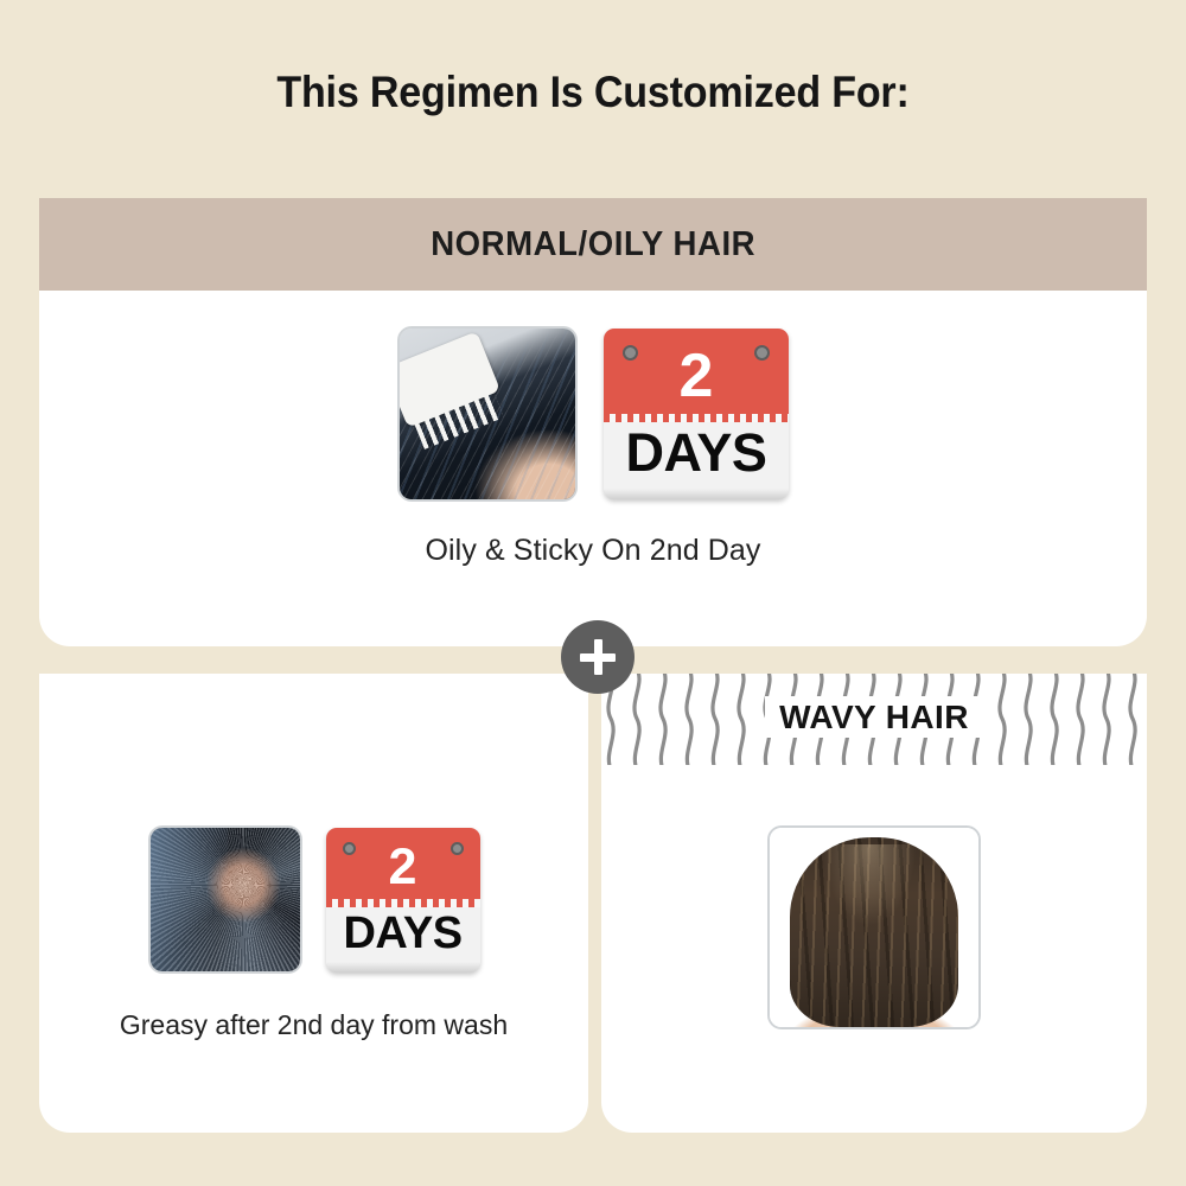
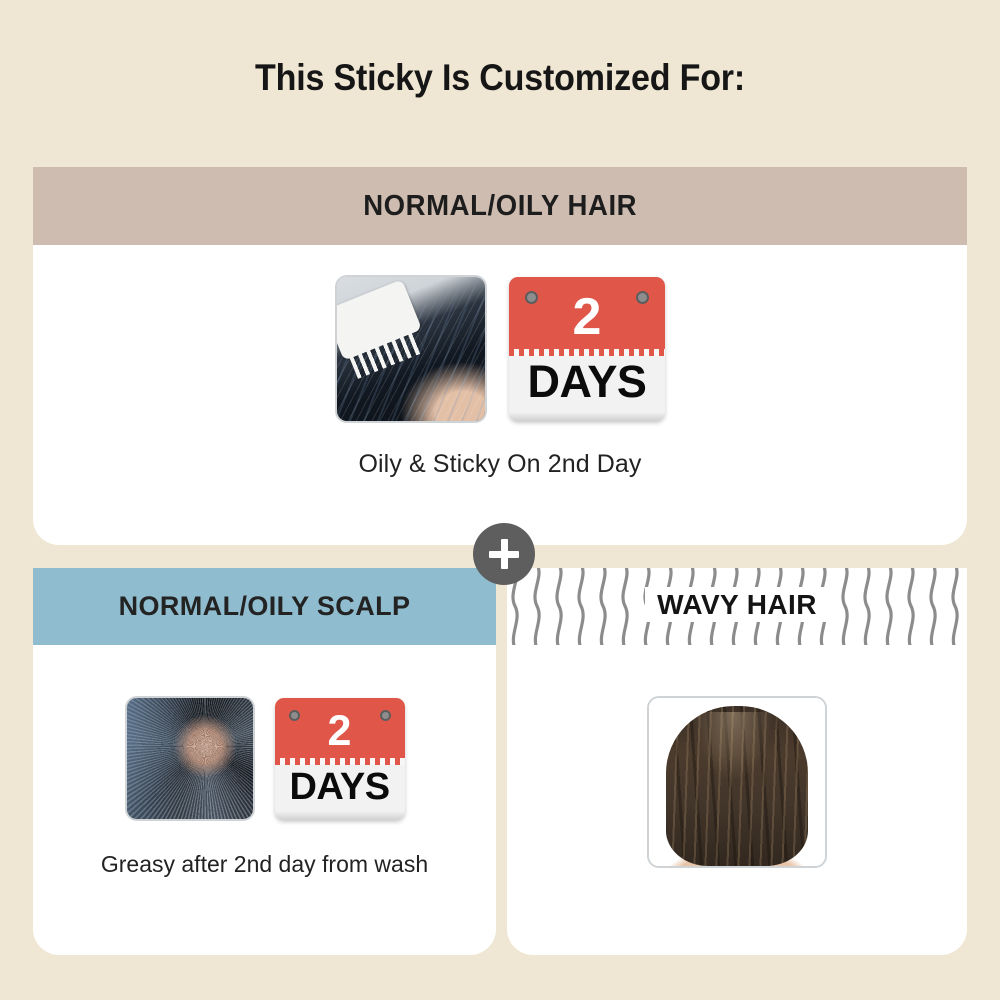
- This Regimen Is Customized For:
+ This Sticky Is Customized For:
  NORMAL/OILY HAIR
  2
  DAYS
  Oily & Sticky On 2nd Day
+ NORMAL/OILY SCALP
  2
  DAYS
  Greasy after 2nd day from wash
  WAVY HAIR
